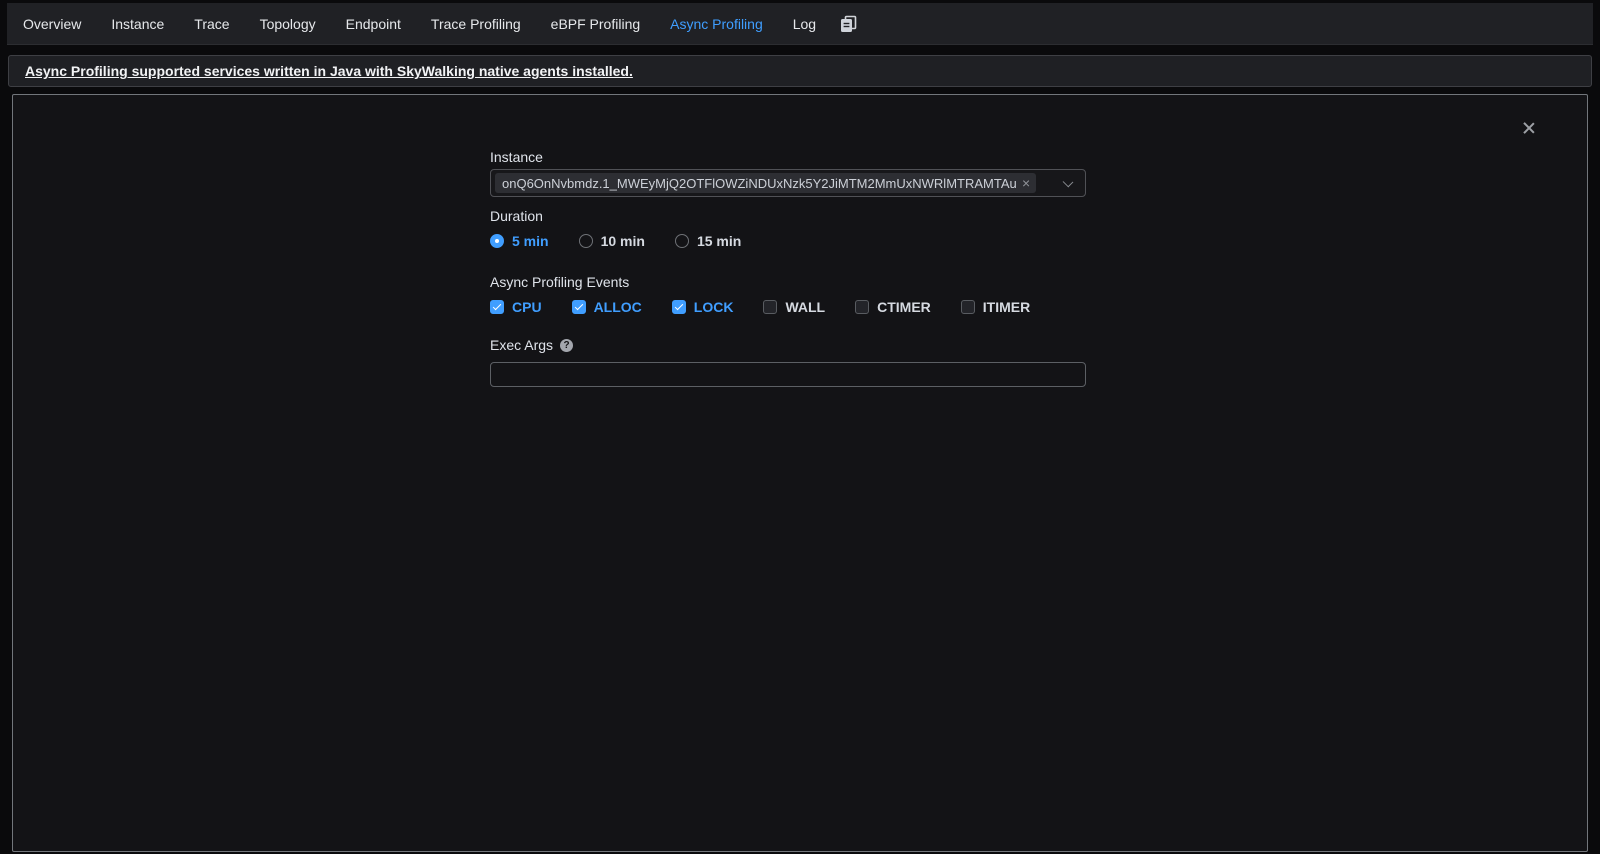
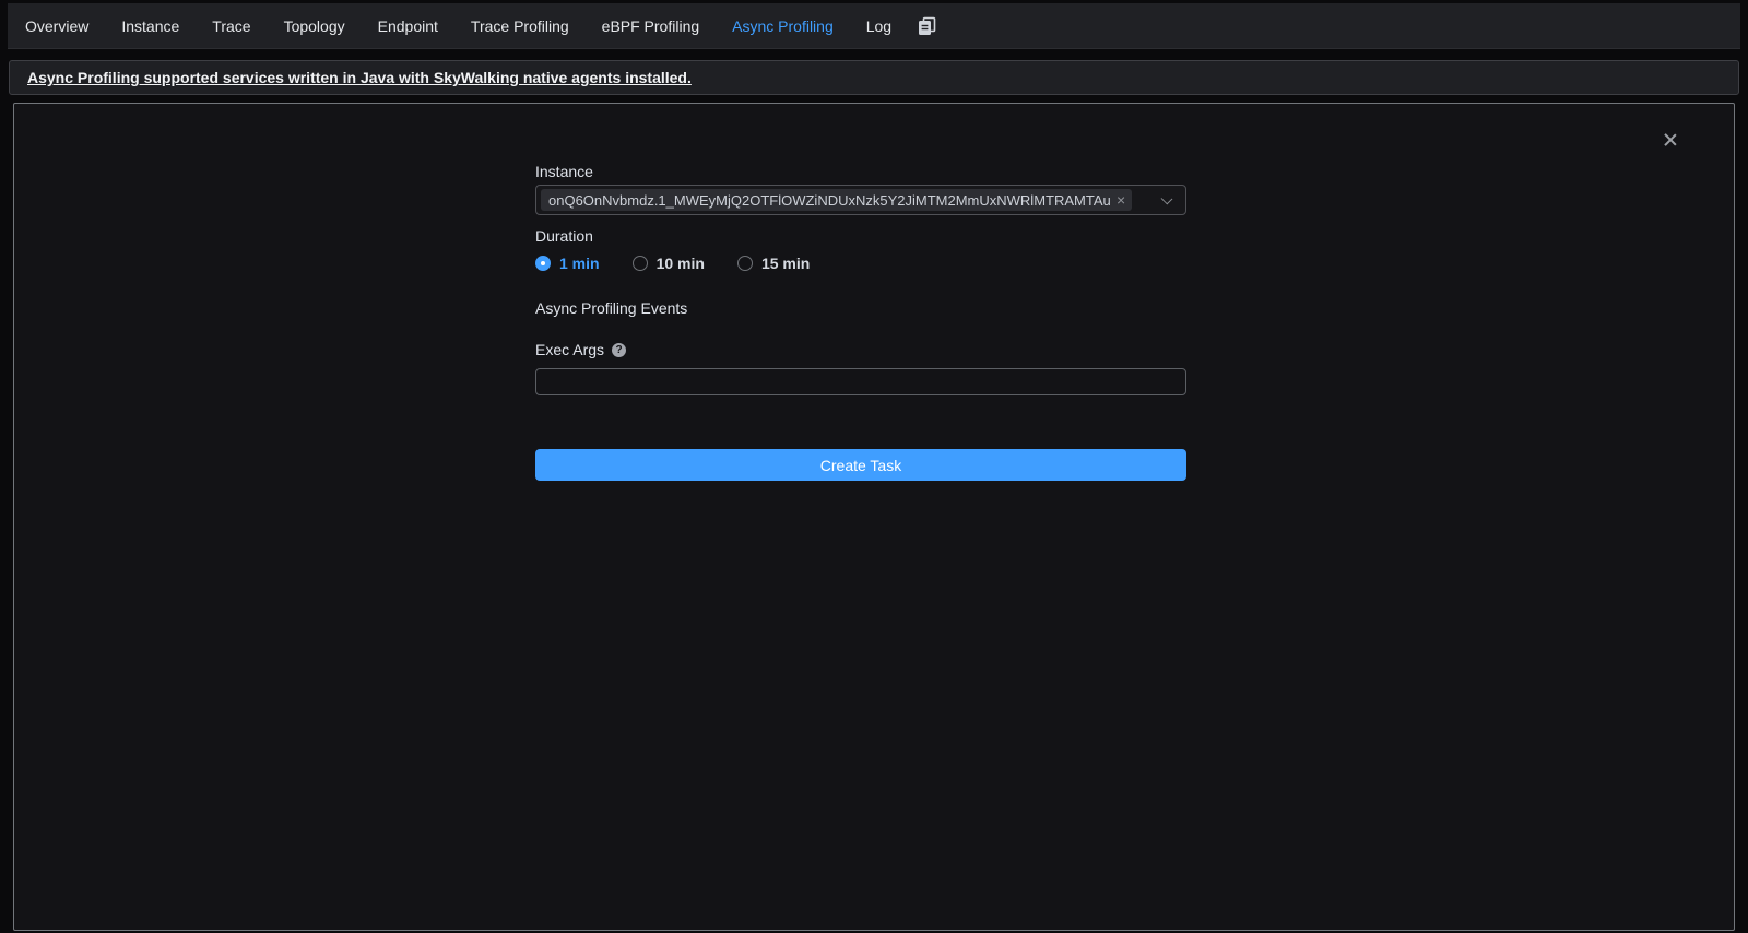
  Overview
  Instance
  Trace
  Topology
  Endpoint
  Trace Profiling
  eBPF Profiling
  Async Profiling
  Log
  Async Profiling supported services written in Java with SkyWalking native agents installed.
  Instance
  onQ6OnNvbmdz.1_MWEyMjQ2OTFlOWZiNDUxNzk5Y2JiMTM2MmUxNWRlMTRAMTAu
  ×
  Duration
- 5 min
+ 1 min
  10 min
  15 min
  Async Profiling Events
- CPU
- ALLOC
- LOCK
- WALL
- CTIMER
- ITIMER
  Exec Args
  ?
+ Create Task
